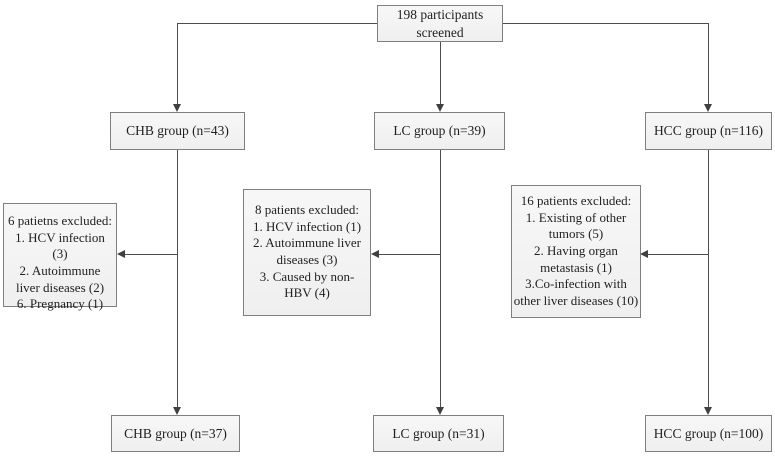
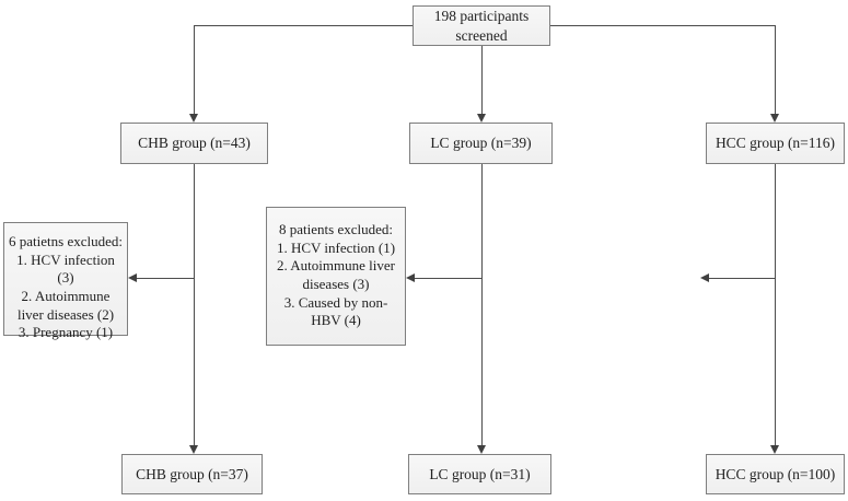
  198 participants screened
  CHB group (n=43)
  LC group (n=39)
  HCC group (n=116)
  6 patietns excluded:
  1. HCV infection (3)
  2. Autoimmune liver diseases (2)
- 6. Pregnancy (1)
+ 3. Pregnancy (1)
  8 patients excluded:
  1. HCV infection (1)
  2. Autoimmune liver diseases (3)
  3. Caused by non-HBV (4)
- 16 patients excluded:
- 1. Existing of other tumors (5)
- 2. Having organ metastasis (1)
- 3.Co-infection with other liver diseases (10)
  CHB group (n=37)
  LC group (n=31)
  HCC group (n=100)
